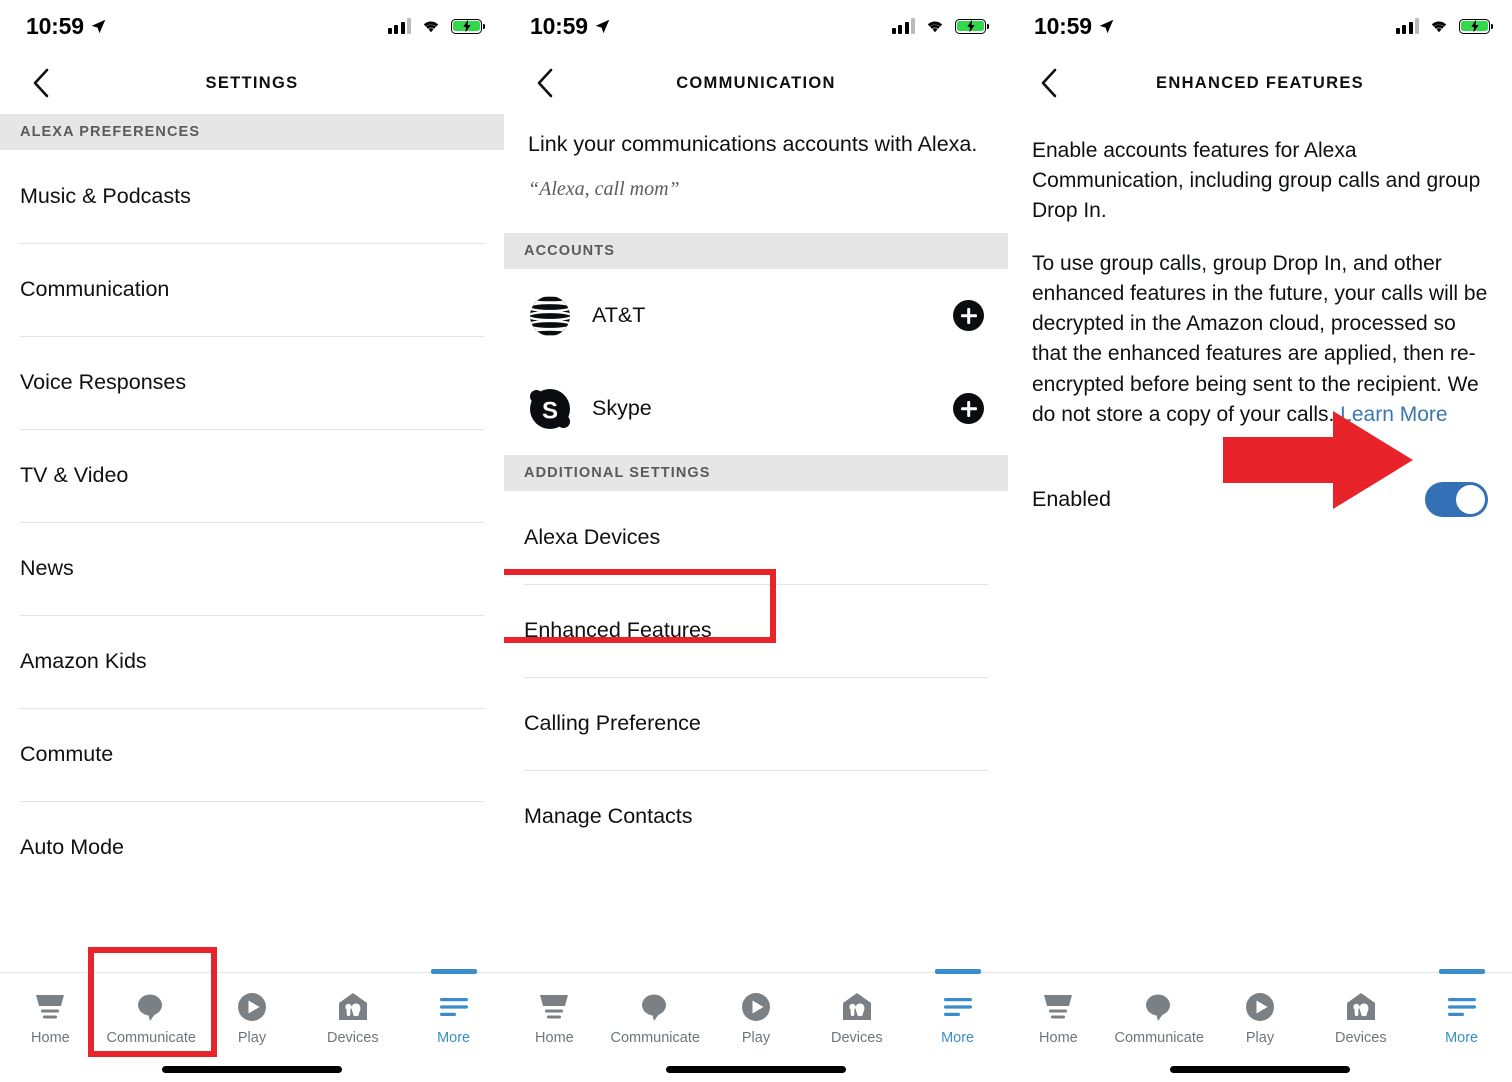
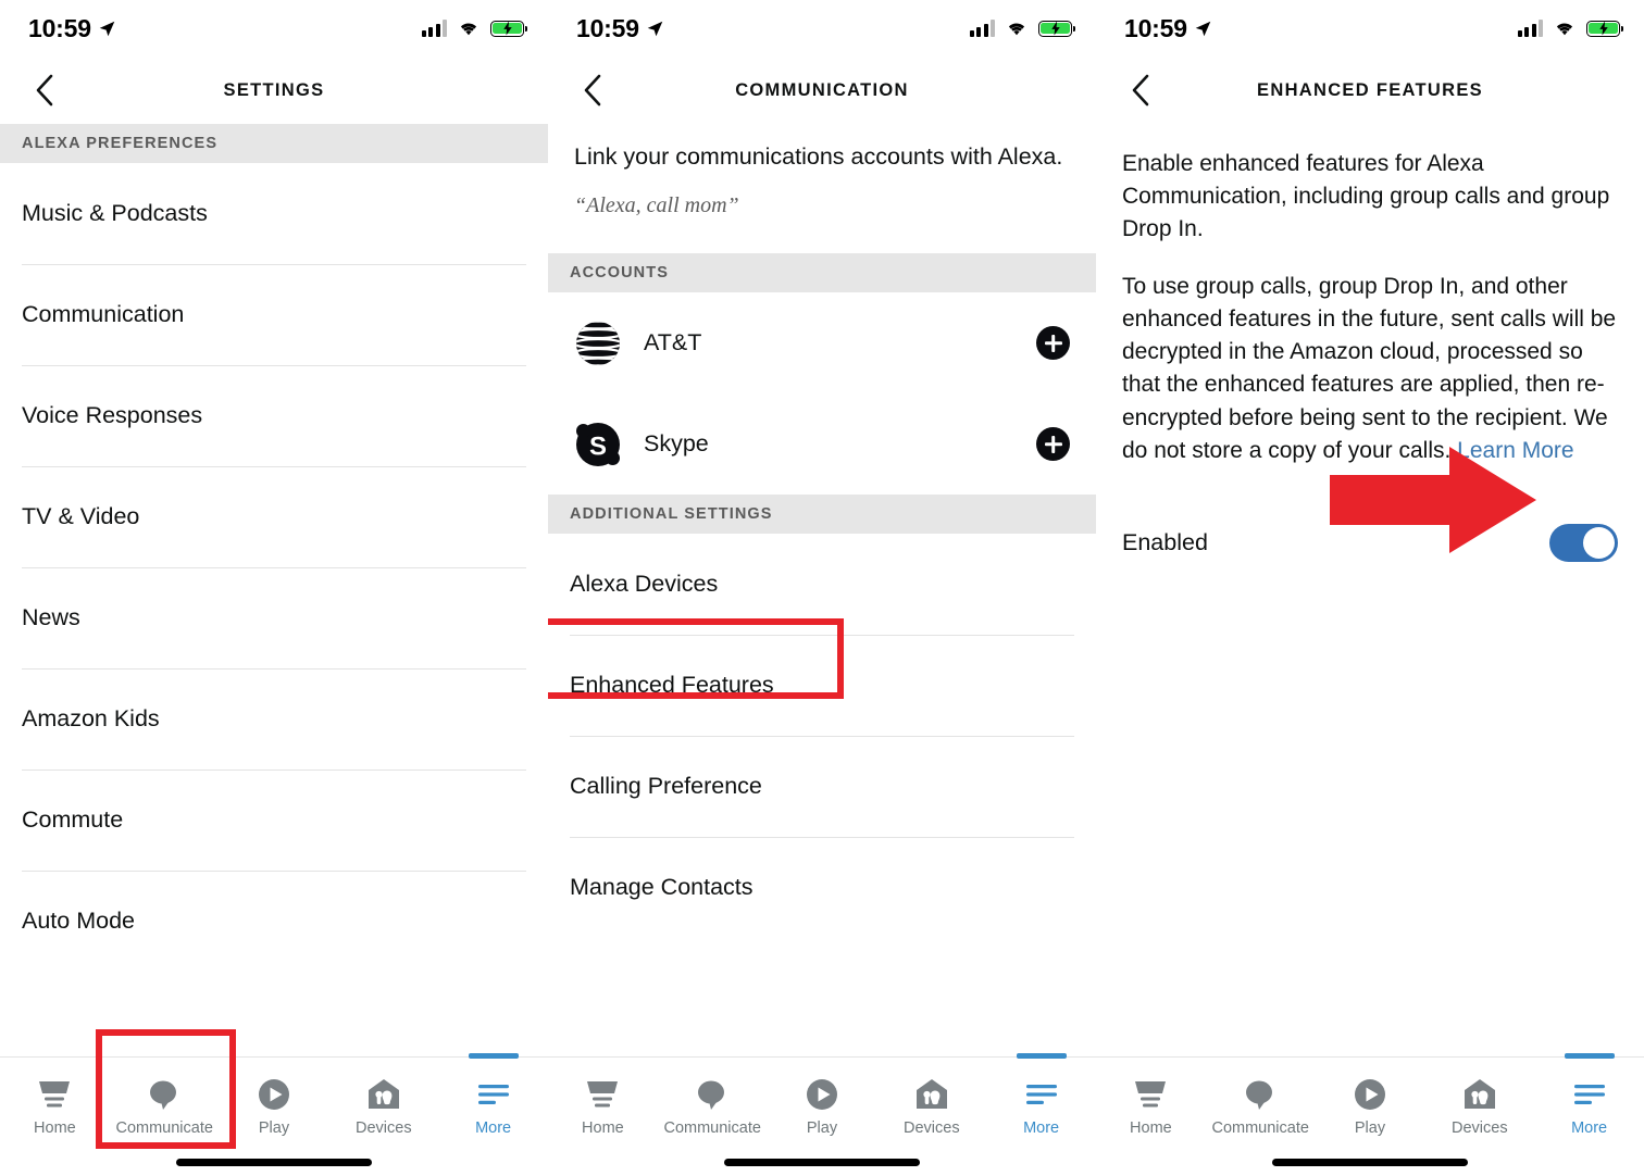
  10:59
  SETTINGS
  ALEXA PREFERENCES
  Music & Podcasts
  Communication
  Voice Responses
  TV & Video
  News
  Amazon Kids
  Commute
  Auto Mode
  Home
  Communicate
  Play
  Devices
  More
  10:59
  COMMUNICATION
  Link your communications accounts with Alexa.
  “Alexa, call mom”
  ACCOUNTS
  AT&T
  S
  Skype
  ADDITIONAL SETTINGS
  Alexa Devices
  Enhanced Features
  Calling Preference
  Manage Contacts
  Home
  Communicate
  Play
  Devices
  More
  10:59
  ENHANCED FEATURES
- Enable accounts features for Alexa Communication, including group calls and group Drop In.
+ Enable enhanced features for Alexa Communication, including group calls and group Drop In.
- To use group calls, group Drop In, and other enhanced features in the future, your calls will be decrypted in the Amazon cloud, processed so that the enhanced features are applied, then re-encrypted before being sent to the recipient. We do not store a copy of your calls. Learn More
+ To use group calls, group Drop In, and other enhanced features in the future, sent calls will be decrypted in the Amazon cloud, processed so that the enhanced features are applied, then re-encrypted before being sent to the recipient. We do not store a copy of your calls. Learn More
  Enabled
  Home
  Communicate
  Play
  Devices
  More
